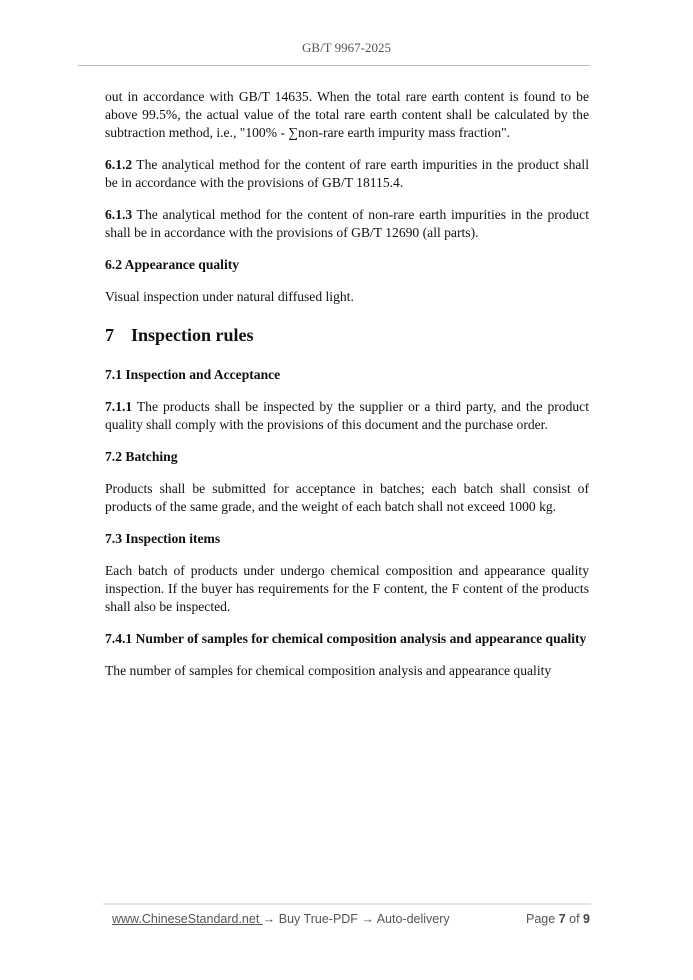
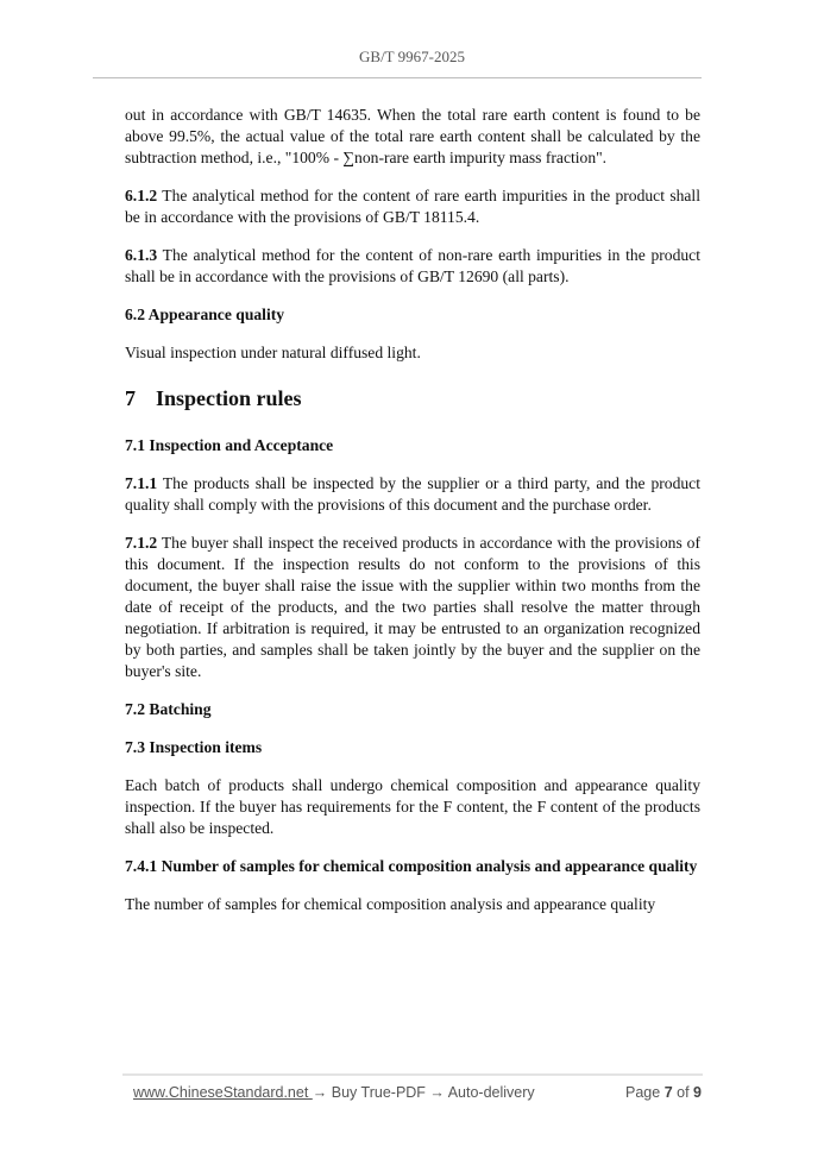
  GB/T 9967-2025
  out in accordance with GB/T 14635. When the total rare earth content is found to be above 99.5%, the actual value of the total rare earth content shall be calculated by the subtraction method, i.e., "100% - ∑non-rare earth impurity mass fraction".
  6.1.2 The analytical method for the content of rare earth impurities in the product shall be in accordance with the provisions of GB/T 18115.4.
  6.1.3 The analytical method for the content of non-rare earth impurities in the product shall be in accordance with the provisions of GB/T 12690 (all parts).
  6.2 Appearance quality
  Visual inspection under natural diffused light.
  7 Inspection rules
  7.1 Inspection and Acceptance
  7.1.1 The products shall be inspected by the supplier or a third party, and the product quality shall comply with the provisions of this document and the purchase order.
+ 7.1.2 The buyer shall inspect the received products in accordance with the provisions of this document. If the inspection results do not conform to the provisions of this document, the buyer shall raise the issue with the supplier within two months from the date of receipt of the products, and the two parties shall resolve the matter through negotiation. If arbitration is required, it may be entrusted to an organization recognized by both parties, and samples shall be taken jointly by the buyer and the supplier on the buyer's site.
  7.2 Batching
- Products shall be submitted for acceptance in batches; each batch shall consist of products of the same grade, and the weight of each batch shall not exceed 1000 kg.
  7.3 Inspection items
- Each batch of products under undergo chemical composition and appearance quality inspection. If the buyer has requirements for the F content, the F content of the products shall also be inspected.
+ Each batch of products shall undergo chemical composition and appearance quality inspection. If the buyer has requirements for the F content, the F content of the products shall also be inspected.
  7.4.1 Number of samples for chemical composition analysis and appearance quality
  The number of samples for chemical composition analysis and appearance quality
  www.ChineseStandard.net → Buy True-PDF → Auto-delivery
  Page 7 of 9
